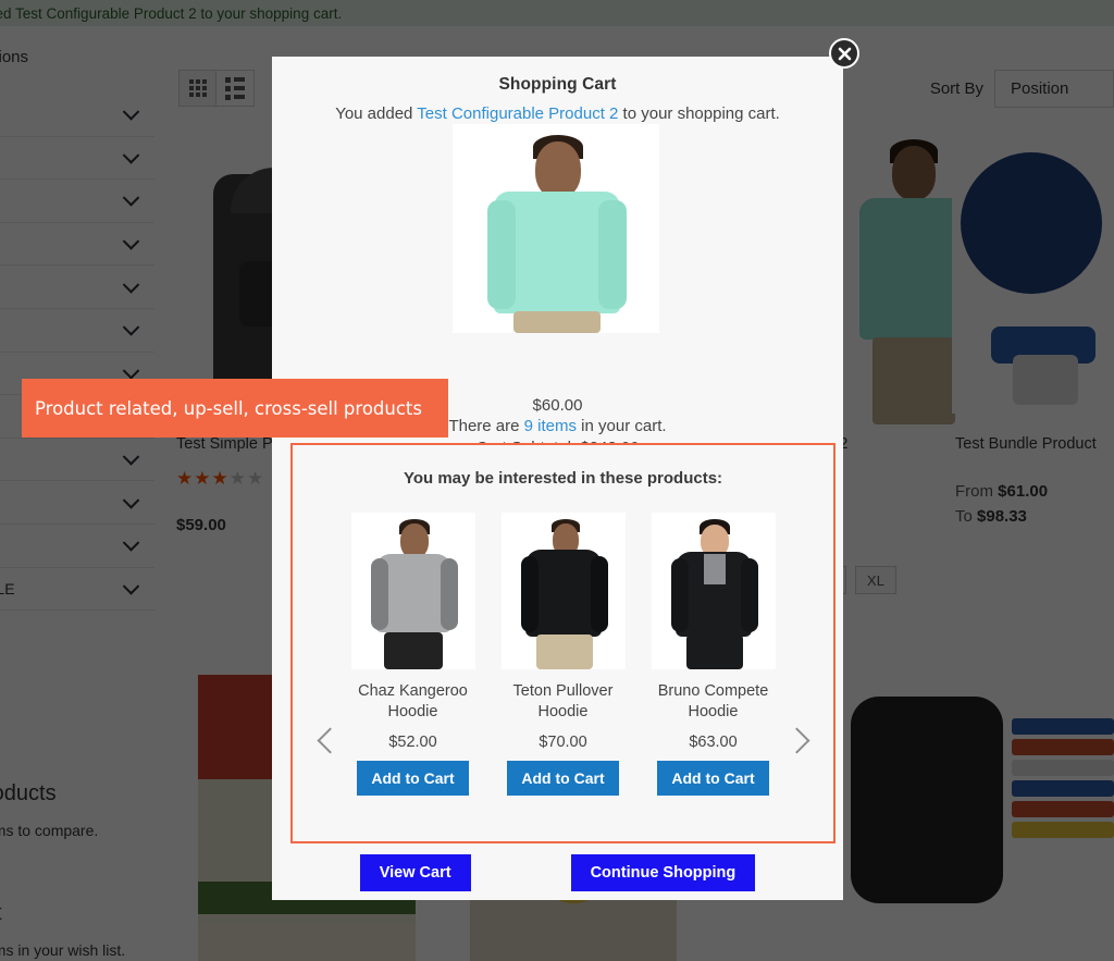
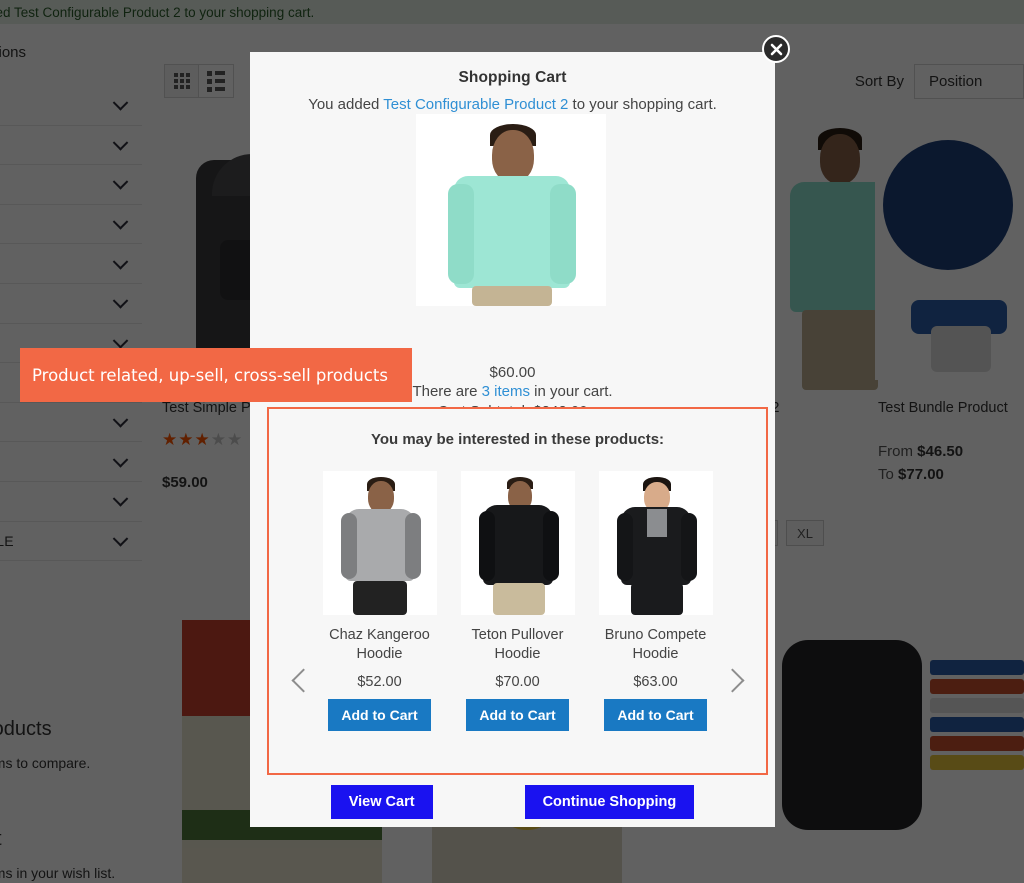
  d Test Configurable Product 2 to your shopping cart.
  Sort By
  Position
  ducts
  s to compare.
  s in your wish list.
  Test Simple P
  $59.00
  XL
  Test Bundle Product
- From $61.00
+ From $46.50
- To $98.33
+ To $77.00
  Product related, up-sell, cross-sell products
  Shopping Cart
  You added Test Configurable Product 2 to your shopping cart.
  $60.00
- There are 9 items in your cart.
+ There are 3 items in your cart.
  You may be interested in these products:
  Chaz Kangeroo Hoodie
  $52.00
  Add to Cart
  Teton Pullover Hoodie
  $70.00
  Add to Cart
  Bruno Compete Hoodie
  $63.00
  Add to Cart
  View Cart
  Continue Shopping
